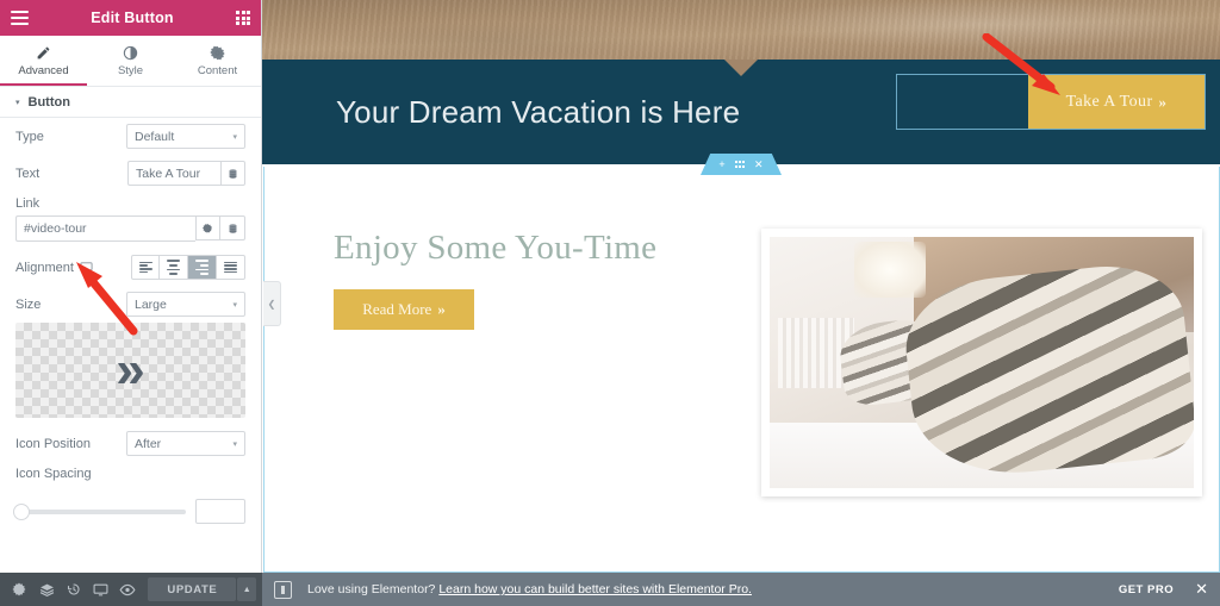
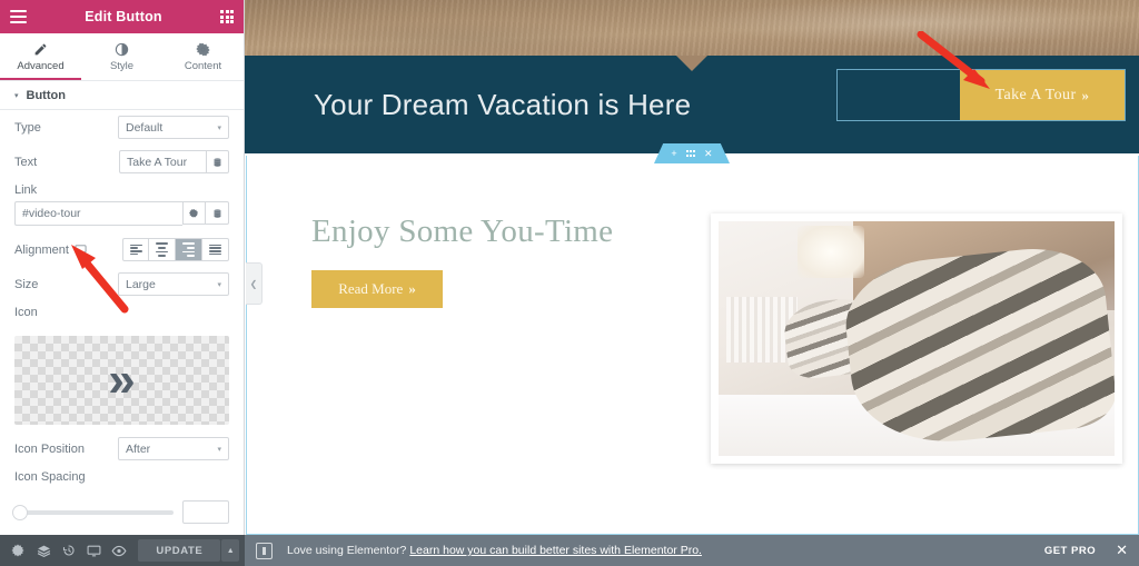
  Edit Button
  Advanced
  Style
  Content
  Button
  Type
  Default
  Text
  Take A Tour
  Link
  #video-tour
  Alignment
  Size
  Large
+ Icon
  »
  Icon Position
  After
  Icon Spacing
  UPDATE
  Your Dream Vacation is Here
  Take A Tour
  »
  +
  ✕
  Enjoy Some You-Time
  Read More
  »
  ❮
  Love using Elementor? Learn how you can build better sites with Elementor Pro.
  GET PRO
  ✕
